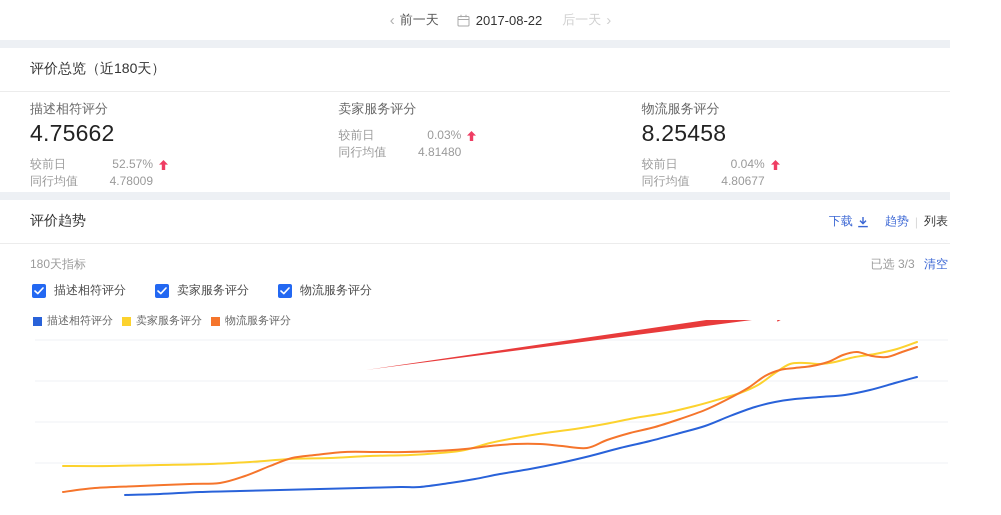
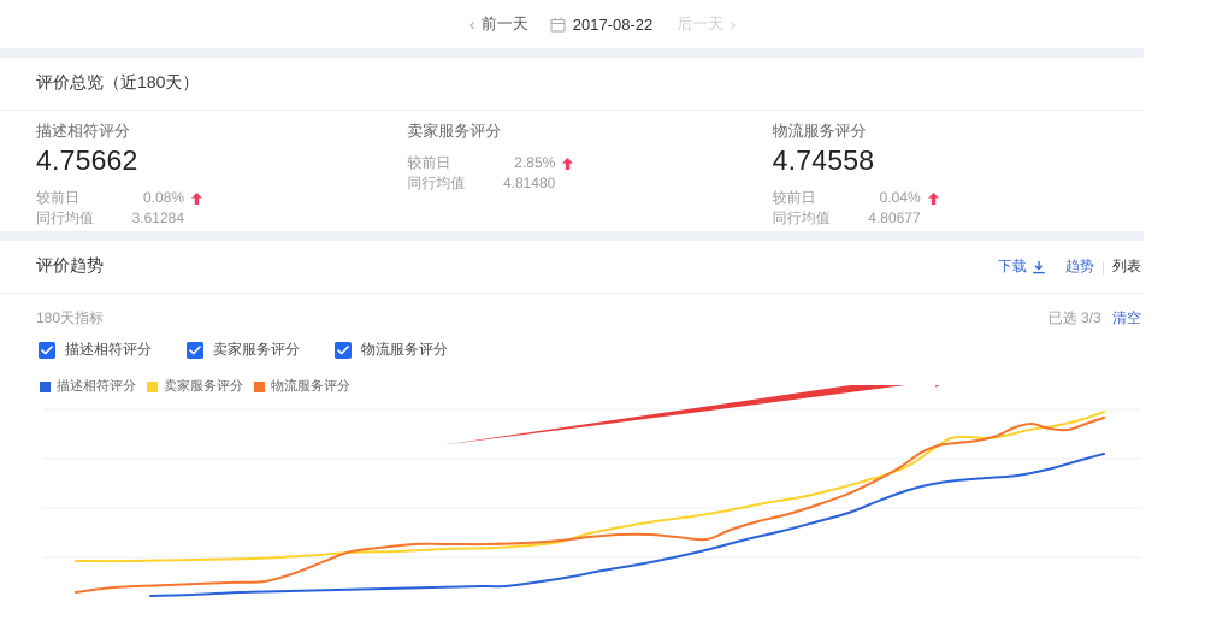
  ‹
  前一天
  2017-08-22
  后一天
  ›
  评价总览（近180天）
  描述相符评分
  4.75662
  较前日
- 52.57%
+ 0.08%
  同行均值
- 4.78009
+ 3.61284
  卖家服务评分
  较前日
- 0.03%
+ 2.85%
  同行均值
  4.81480
  物流服务评分
- 8.25458
+ 4.74558
  较前日
  0.04%
  同行均值
  4.80677
  评价趋势
  下载
  趋势
  |
  列表
  180天指标
  已选 3/3 清空
  描述相符评分
  卖家服务评分
  物流服务评分
  描述相符评分
  卖家服务评分
  物流服务评分
